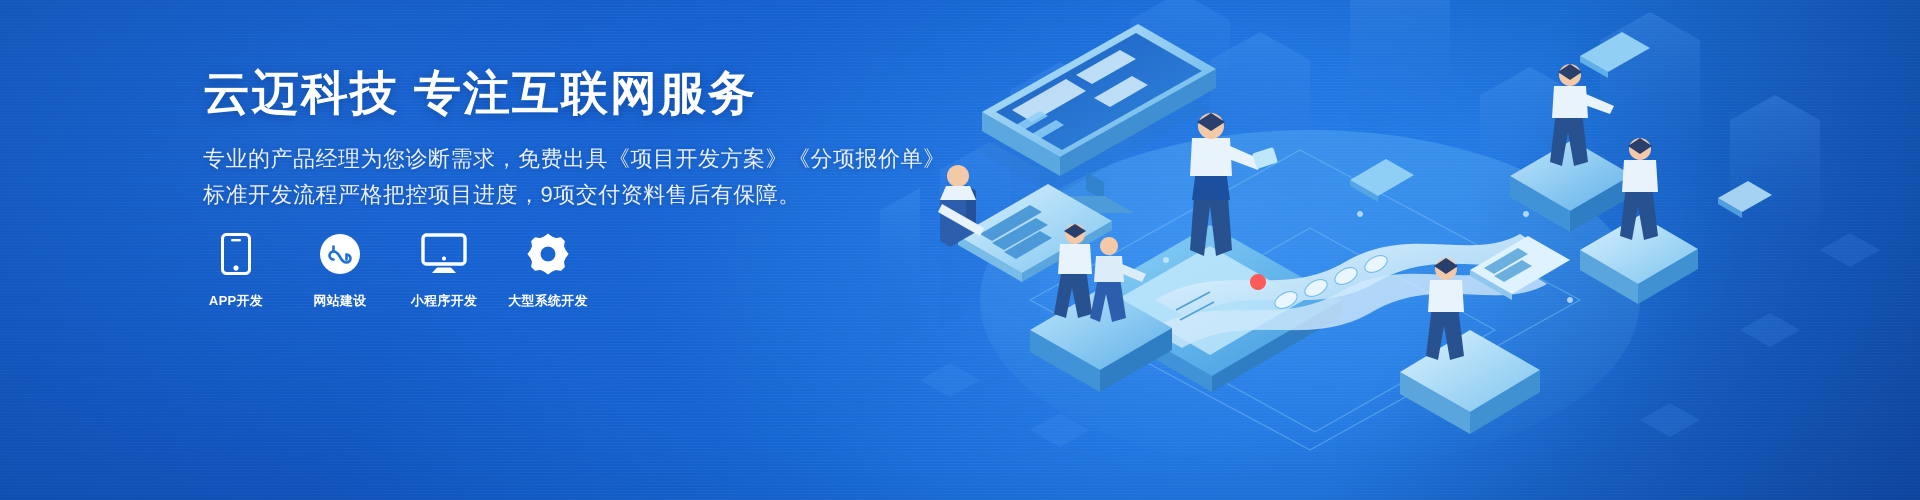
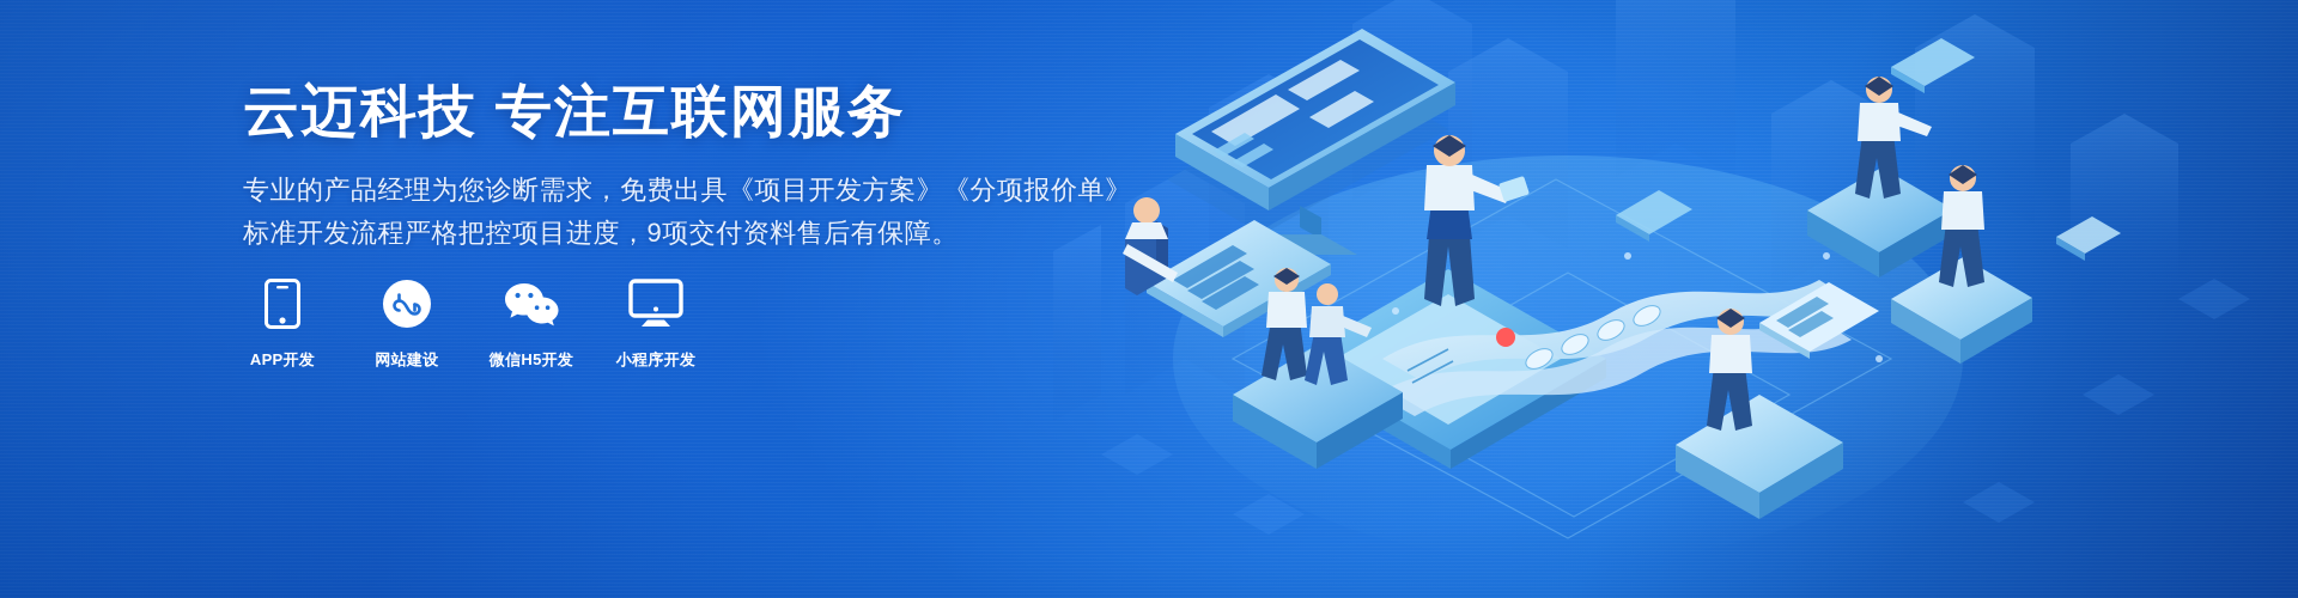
  云迈科技 专注互联网服务
  专业的产品经理为您诊断需求，免费出具《项目开发方案》《分项报价单》
  标准开发流程严格把控项目进度，9项交付资料售后有保障。
  APP开发
  网站建设
+ 微信H5开发
  小程序开发
- 大型系统开发
